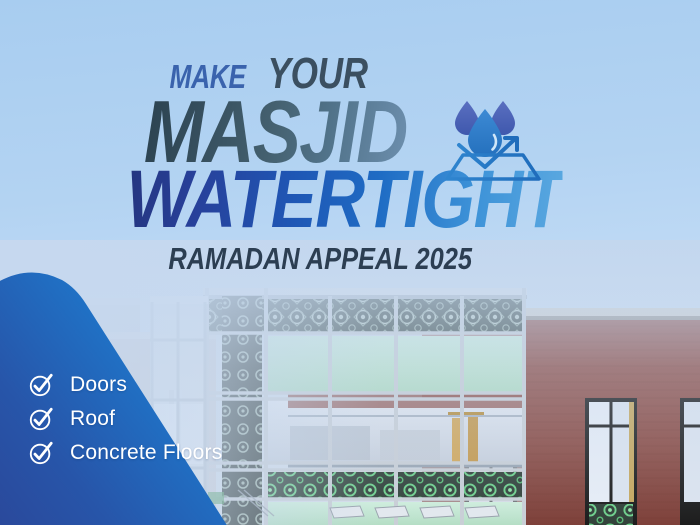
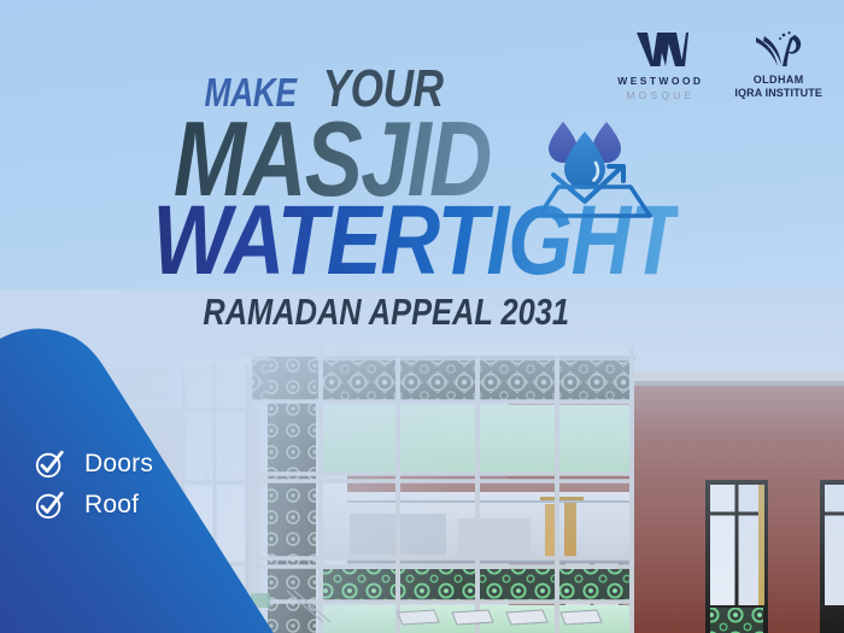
  Doors
  Roof
- Concrete Floors
  MAKE YOUR
  MASJID
  WATERTIGHT
- RAMADAN APPEAL 2025
+ RAMADAN APPEAL 2031
+ WESTWOOD
+ MOSQUE
+ OLDHAM
+ IQRA INSTITUTE
